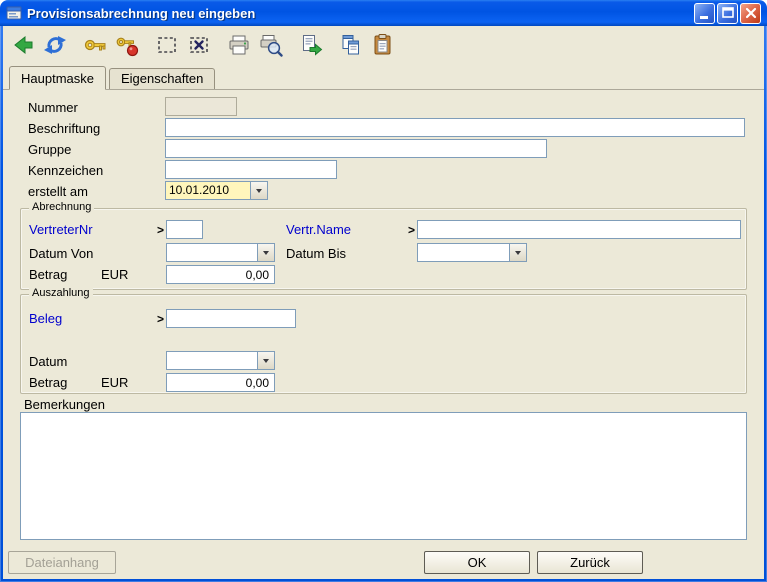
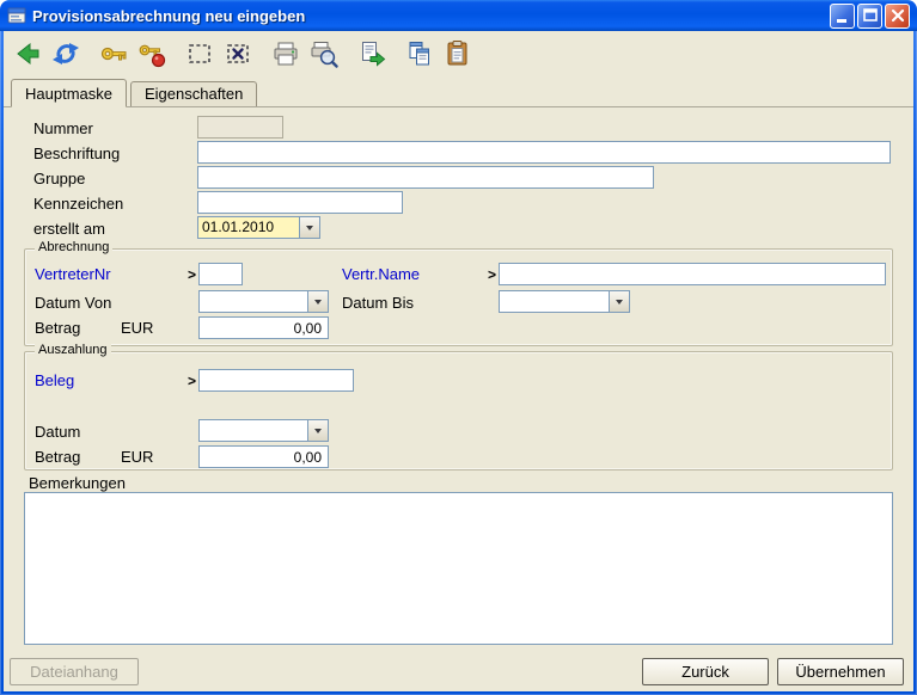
  Provisionsabrechnung neu eingeben
  Hauptmaske
  Eigenschaften
  Nummer
  Beschriftung
  Gruppe
  Kennzeichen
  erstellt am
- 10.01.2010
+ 01.01.2010
  Abrechnung
  VertreterNr
  >
  Vertr.Name
  >
  Datum Von
  Datum Bis
  Betrag
  EUR
  0,00
  Auszahlung
  Beleg
  >
  Datum
  Betrag
  EUR
  0,00
  Bemerkungen
  Dateianhang
- OK
  Zurück
+ Übernehmen
